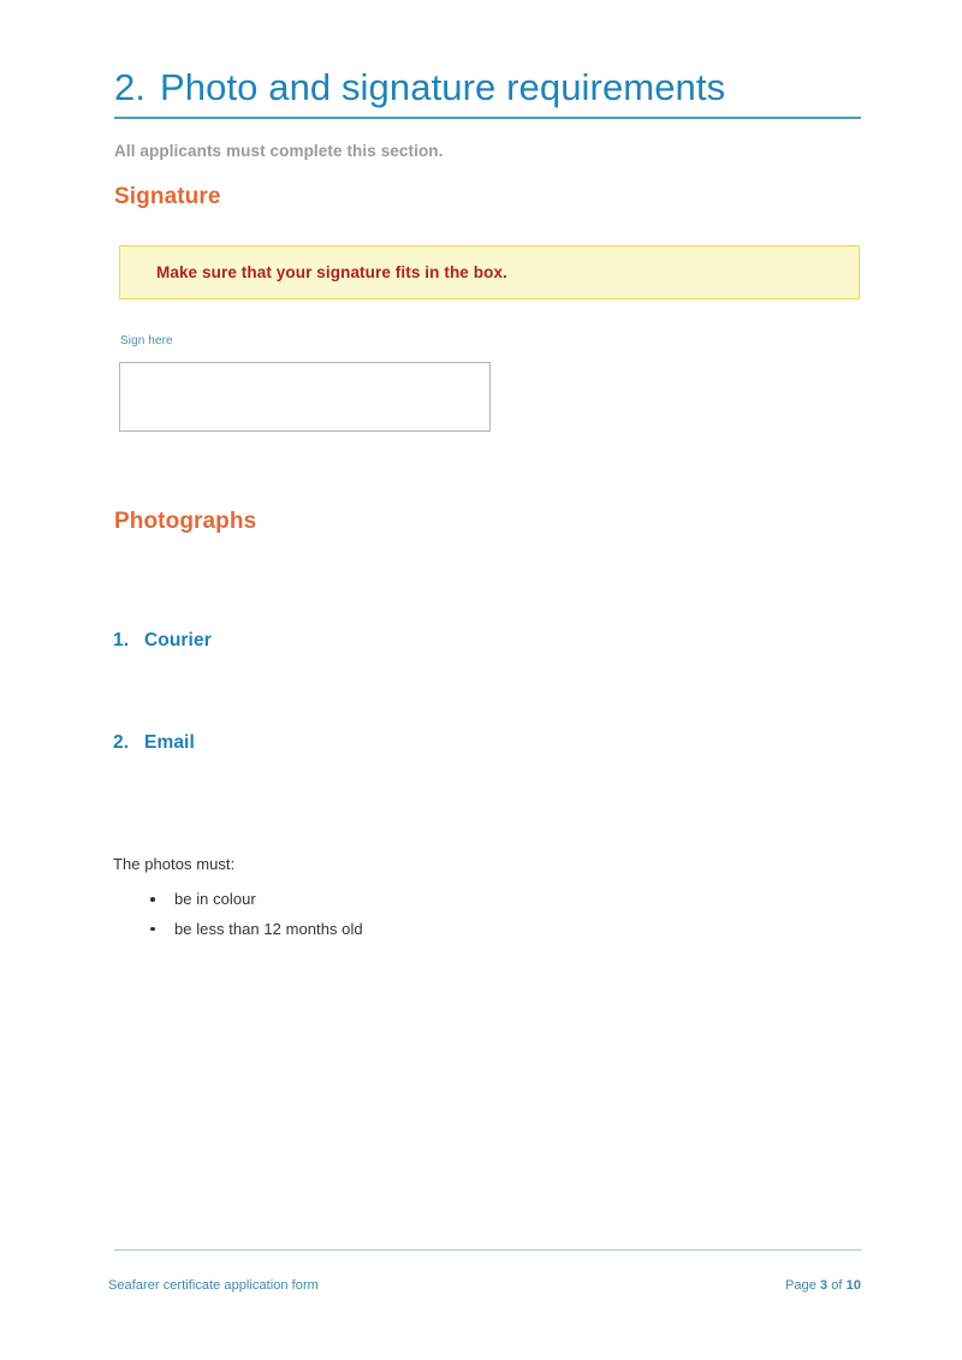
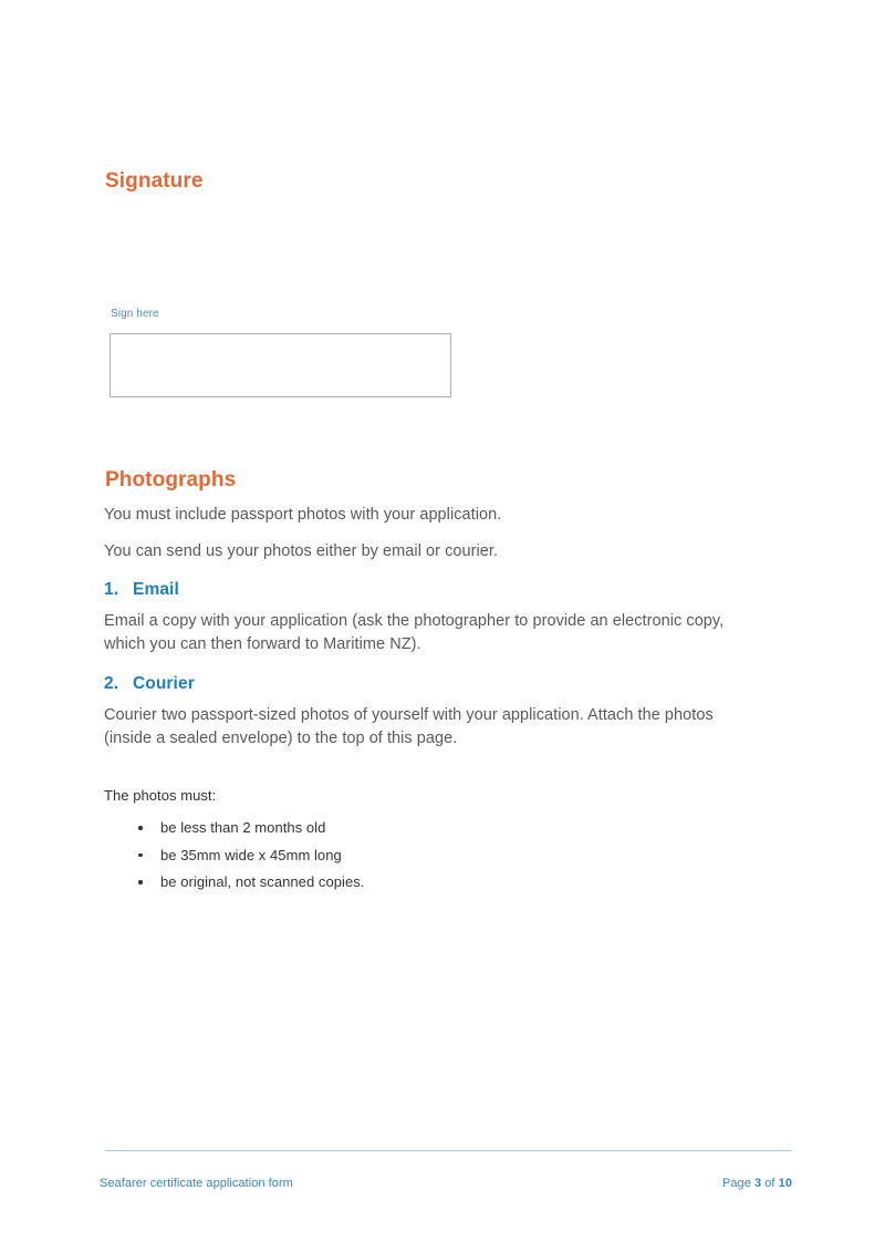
- 2. Photo and signature requirements
- All applicants must complete this section.
  Signature
- Make sure that your signature fits in the box.
  Sign here
  Photographs
+ You must include passport photos with your application.
+ You can send us your photos either by email or courier.
- 1. Courier
+ 1. Email
+ Email a copy with your application (ask the photographer to provide an electronic copy, which you can then forward to Maritime NZ).
- 2. Email
+ 2. Courier
+ Courier two passport-sized photos of yourself with your application. Attach the photos (inside a sealed envelope) to the top of this page.
  The photos must:
- be in colour
- be less than 12 months old
+ be less than 2 months old
+ be 35mm wide x 45mm long
+ be original, not scanned copies.
  Seafarer certificate application form
  Page 3 of 10
